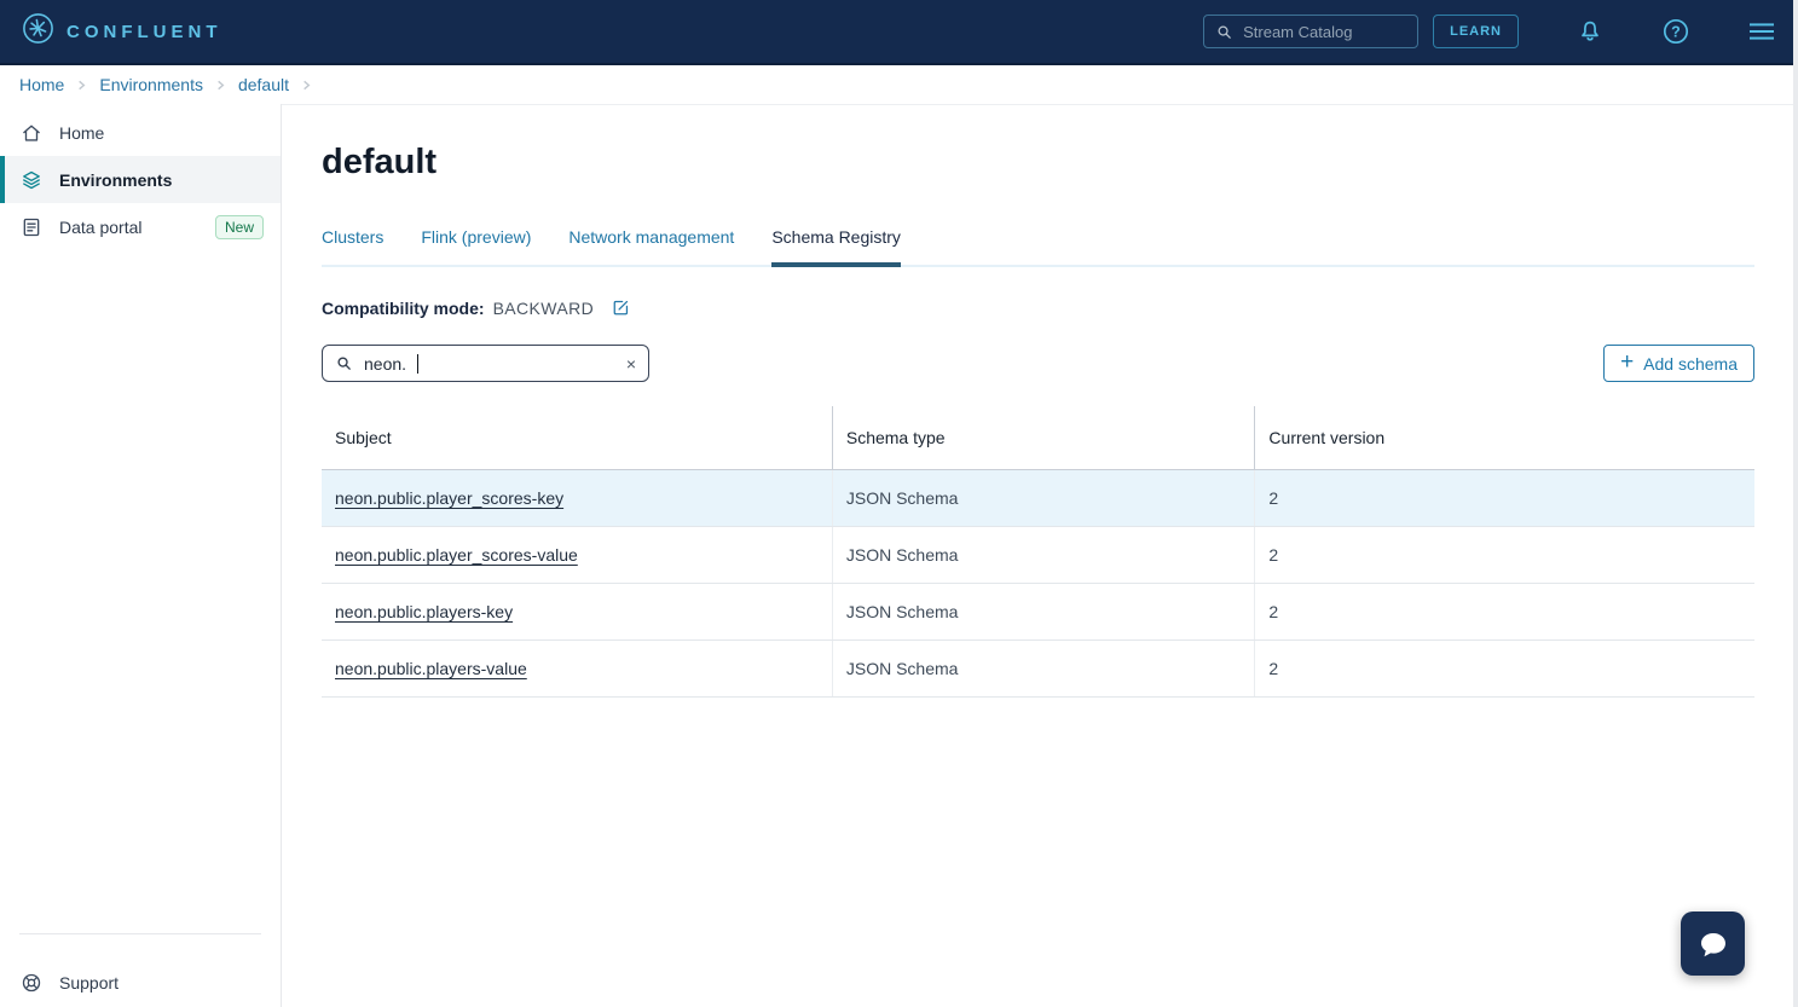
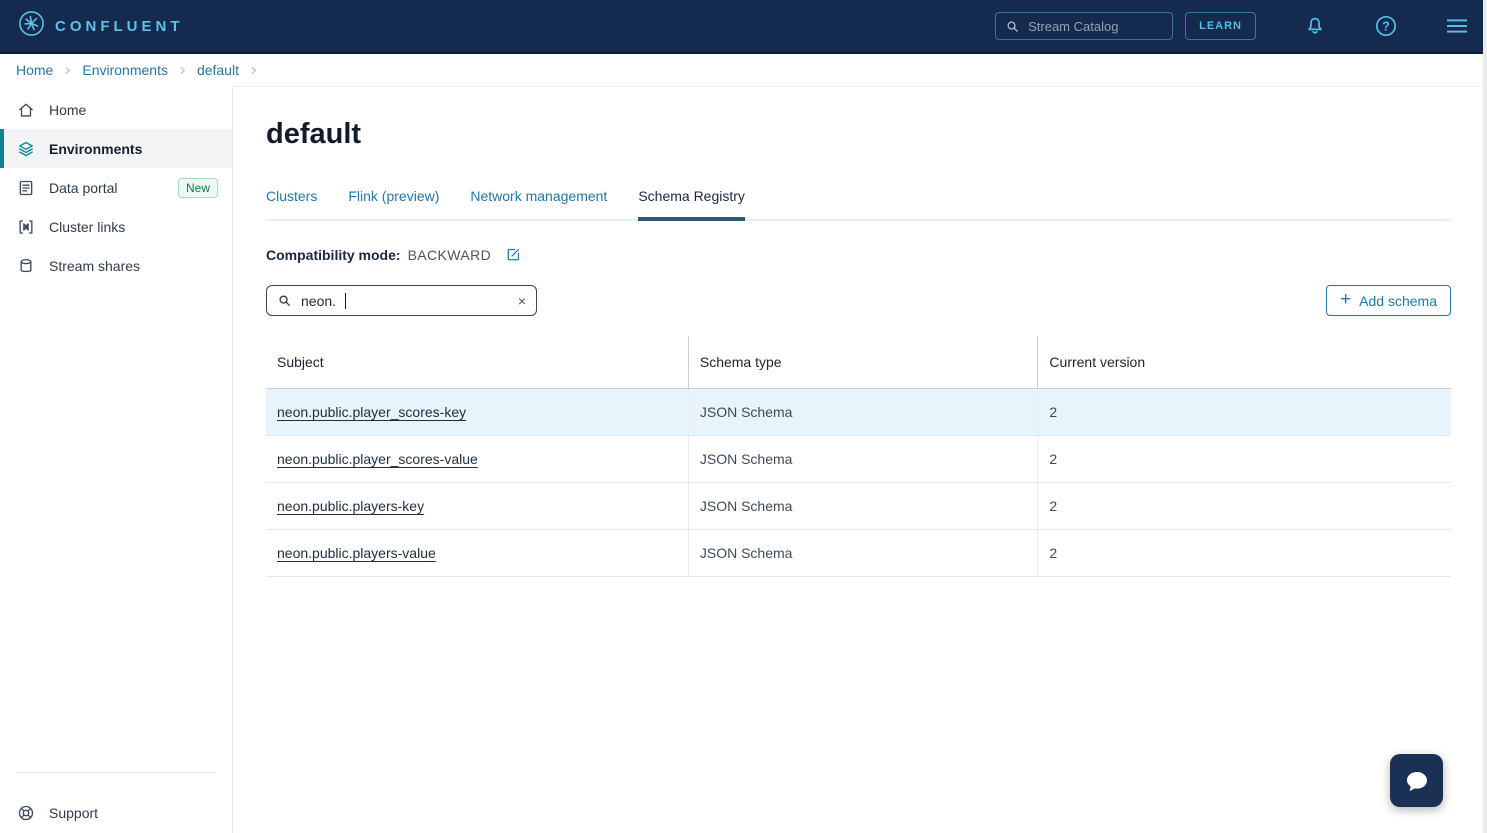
  CONFLUENT
  Stream Catalog
  LEARN
  ?
  Home
  Environments
  default
  Home
  Environments
  Data portal
  New
+ Cluster links
+ Stream shares
  Support
  default
  Clusters
  Flink (preview)
  Network management
  Schema Registry
  Compatibility mode:
  BACKWARD
  neon.
  ×
  +
  Add schema
  Subject
  Schema type
  Current version
  neon.public.player_scores-key
  JSON Schema
  2
  neon.public.player_scores-value
  JSON Schema
  2
  neon.public.players-key
  JSON Schema
  2
  neon.public.players-value
  JSON Schema
  2
